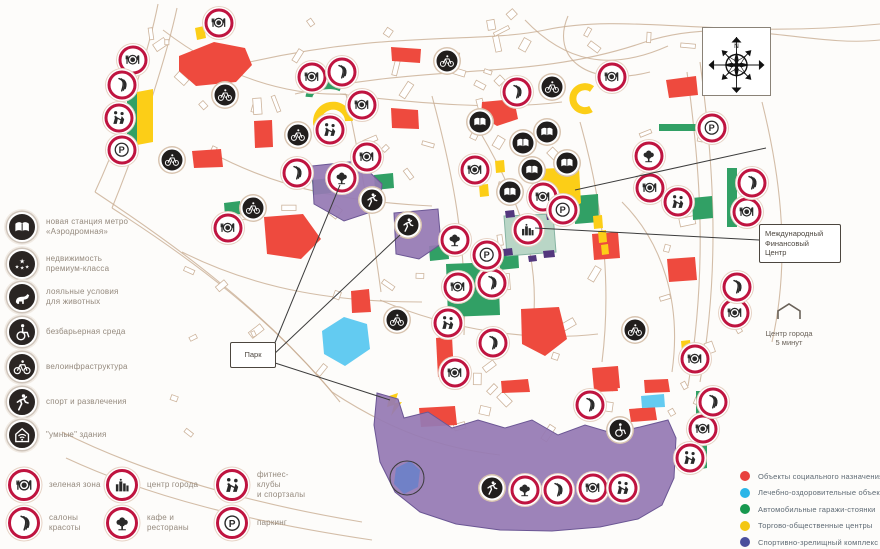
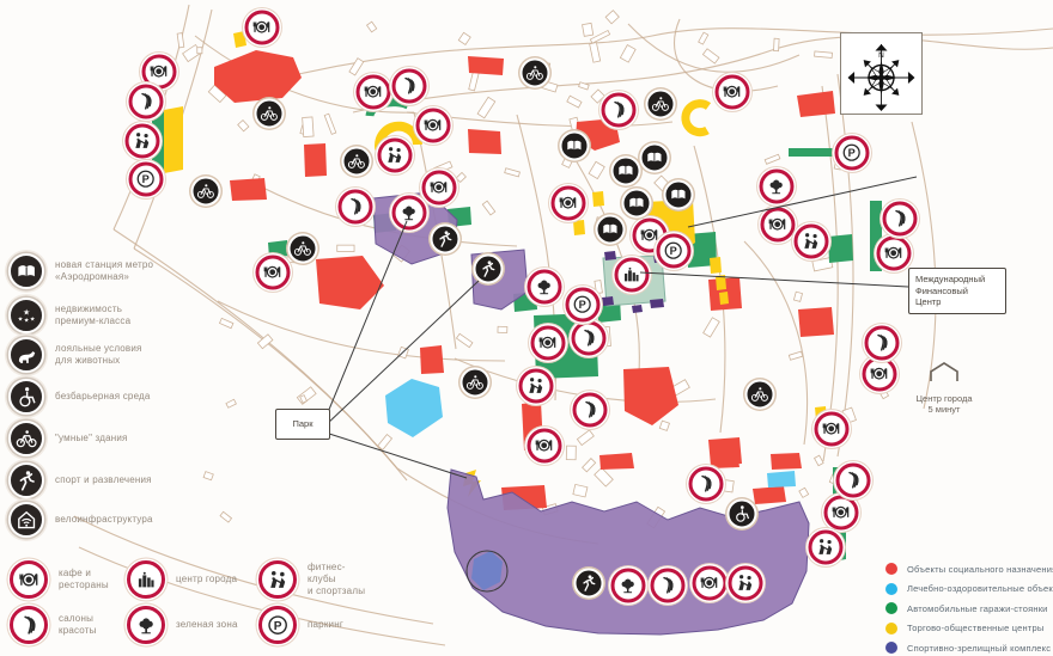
  P
  P
  P
  P
  новая станция метро
  «Аэродромная»
  ★
  недвижимость
  премиум-класса
  лояльные условия
  для животных
  безбарьерная среда
- велоинфраструктура
+ "умные" здания
  спорт и развлечения
- "умные" здания
+ велоинфраструктура
- зеленая зона
+ кафе и рестораны
  салоны красоты
  центр города
- кафе и рестораны
+ зеленая зона
  фитнес-клубы
  и спортзалы
  P
  паркинг
  Объекты социального назначени
  Лечебно-оздоровительные объек
  Автомобильные гаражи-стоянки
  Торгово-общественные центры
  Спортивно-зрелищный комплекс
  Парк
  Международный
  Финансовый
  Центр
  Центр города
  5 минут
